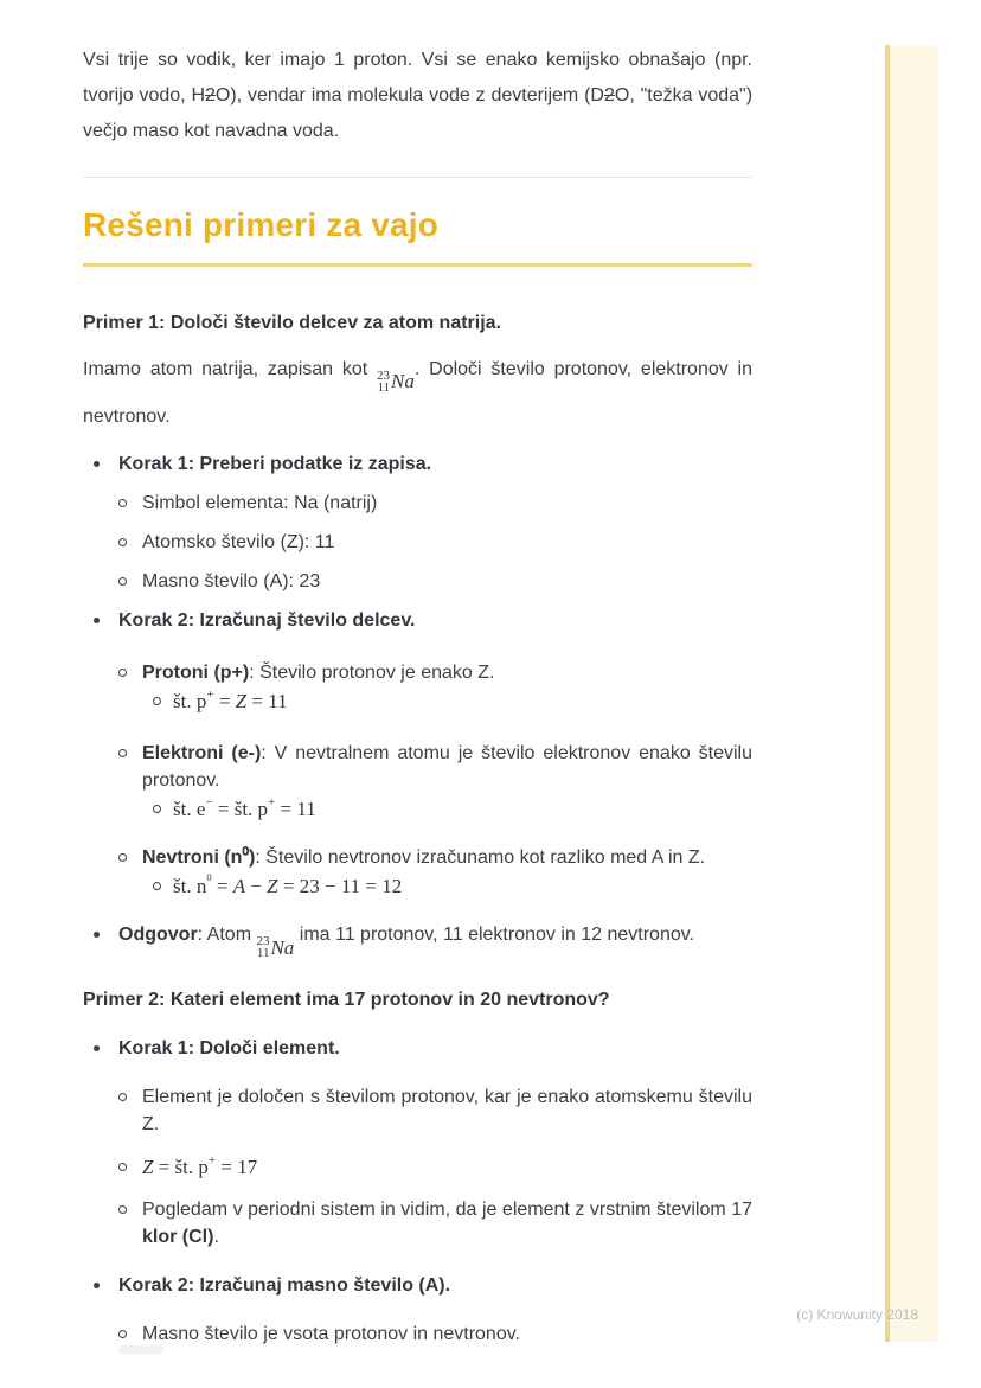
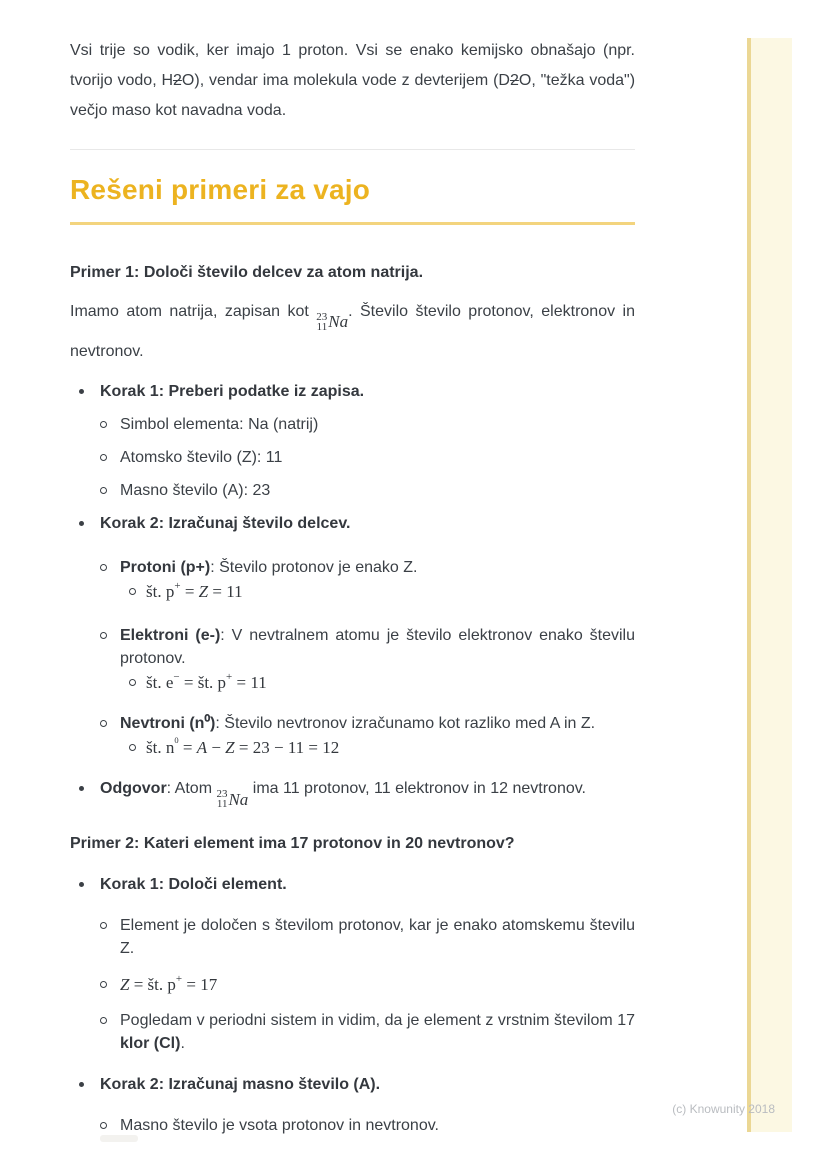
  Vsi trije so vodik, ker imajo 1 proton. Vsi se enako kemijsko obnašajo (npr. tvorijo vodo, H2O), vendar ima molekula vode z devterijem (D2O, "težka voda") večjo maso kot navadna voda.
  Rešeni primeri za vajo
  Primer 1: Določi število delcev za atom natrija.
  Imamo atom natrija, zapisan kot
  23
  11
  Na
- . Določi število protonov, elektronov in nevtronov.
+ . Število število protonov, elektronov in nevtronov.
  Korak 1: Preberi podatke iz zapisa.
  Simbol elementa: Na (natrij)
  Atomsko število (Z): 11
  Masno število (A): 23
  Korak 2: Izračunaj število delcev.
  Protoni (p+): Število protonov je enako Z.
  št. p+ = Z = 11
  Elektroni (e-): V nevtralnem atomu je število elektronov enako številu protonov.
  št. e− = št. p+ = 11
  Nevtroni (n⁰): Število nevtronov izračunamo kot razliko med A in Z.
  št. n0 = A − Z = 23 − 11 = 12
  Odgovor: Atom
  23
  11
  Na
  ima 11 protonov, 11 elektronov in 12 nevtronov.
  Primer 2: Kateri element ima 17 protonov in 20 nevtronov?
  Korak 1: Določi element.
  Element je določen s številom protonov, kar je enako atomskemu številu Z.
  Z = št. p+ = 17
  Pogledam v periodni sistem in vidim, da je element z vrstnim številom 17 klor (Cl).
  Korak 2: Izračunaj masno število (A).
  Masno število je vsota protonov in nevtronov.
  (c) Knowunity 2018
